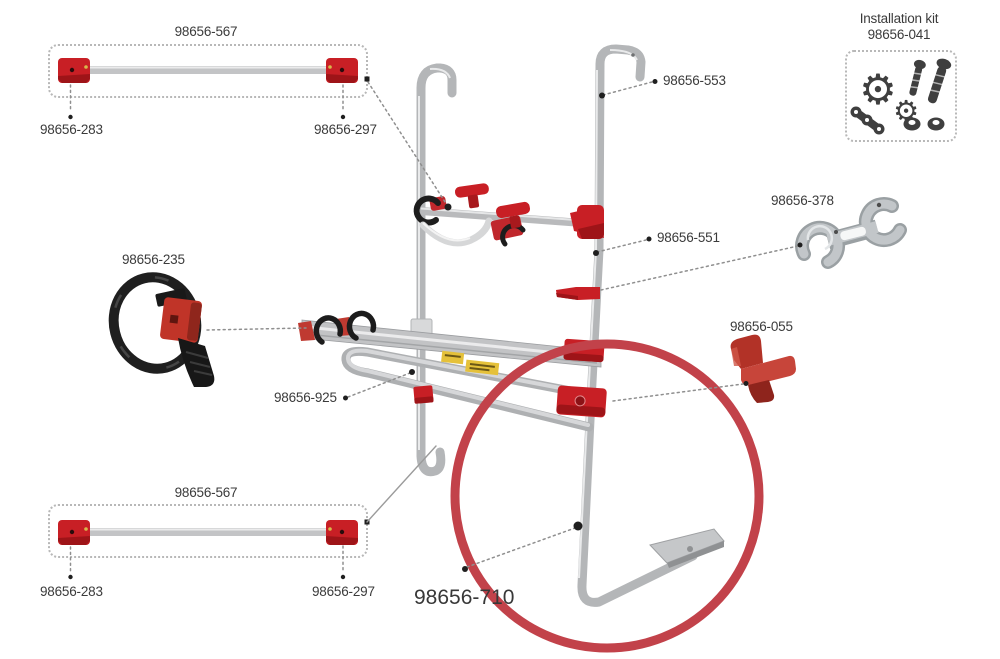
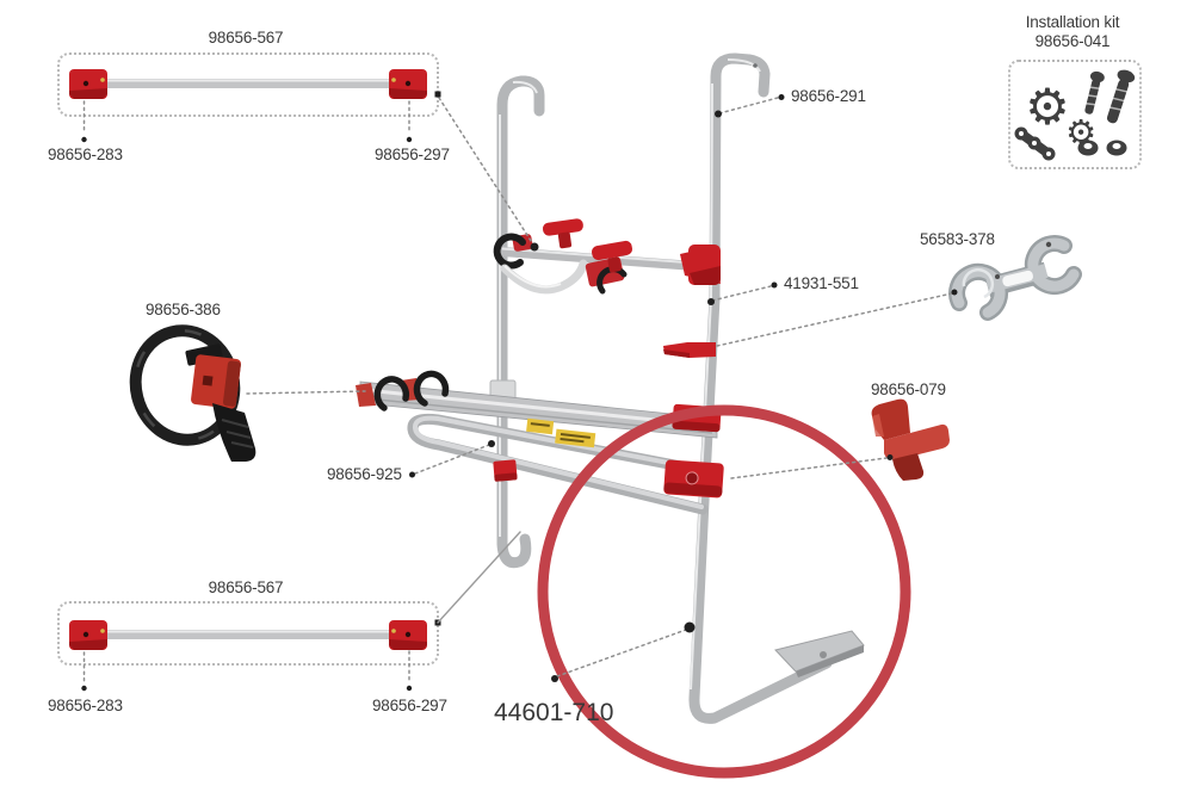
  ⚙
  ⚙
  98656-567
  98656-283
  98656-297
  Installation kit
  98656-041
- 98656-553
+ 98656-291
- 98656-551
+ 41931-551
- 98656-378
+ 56583-378
- 98656-235
+ 98656-386
- 98656-055
+ 98656-079
  98656-925
  98656-567
  98656-283
  98656-297
- 98656-710
+ 44601-710
